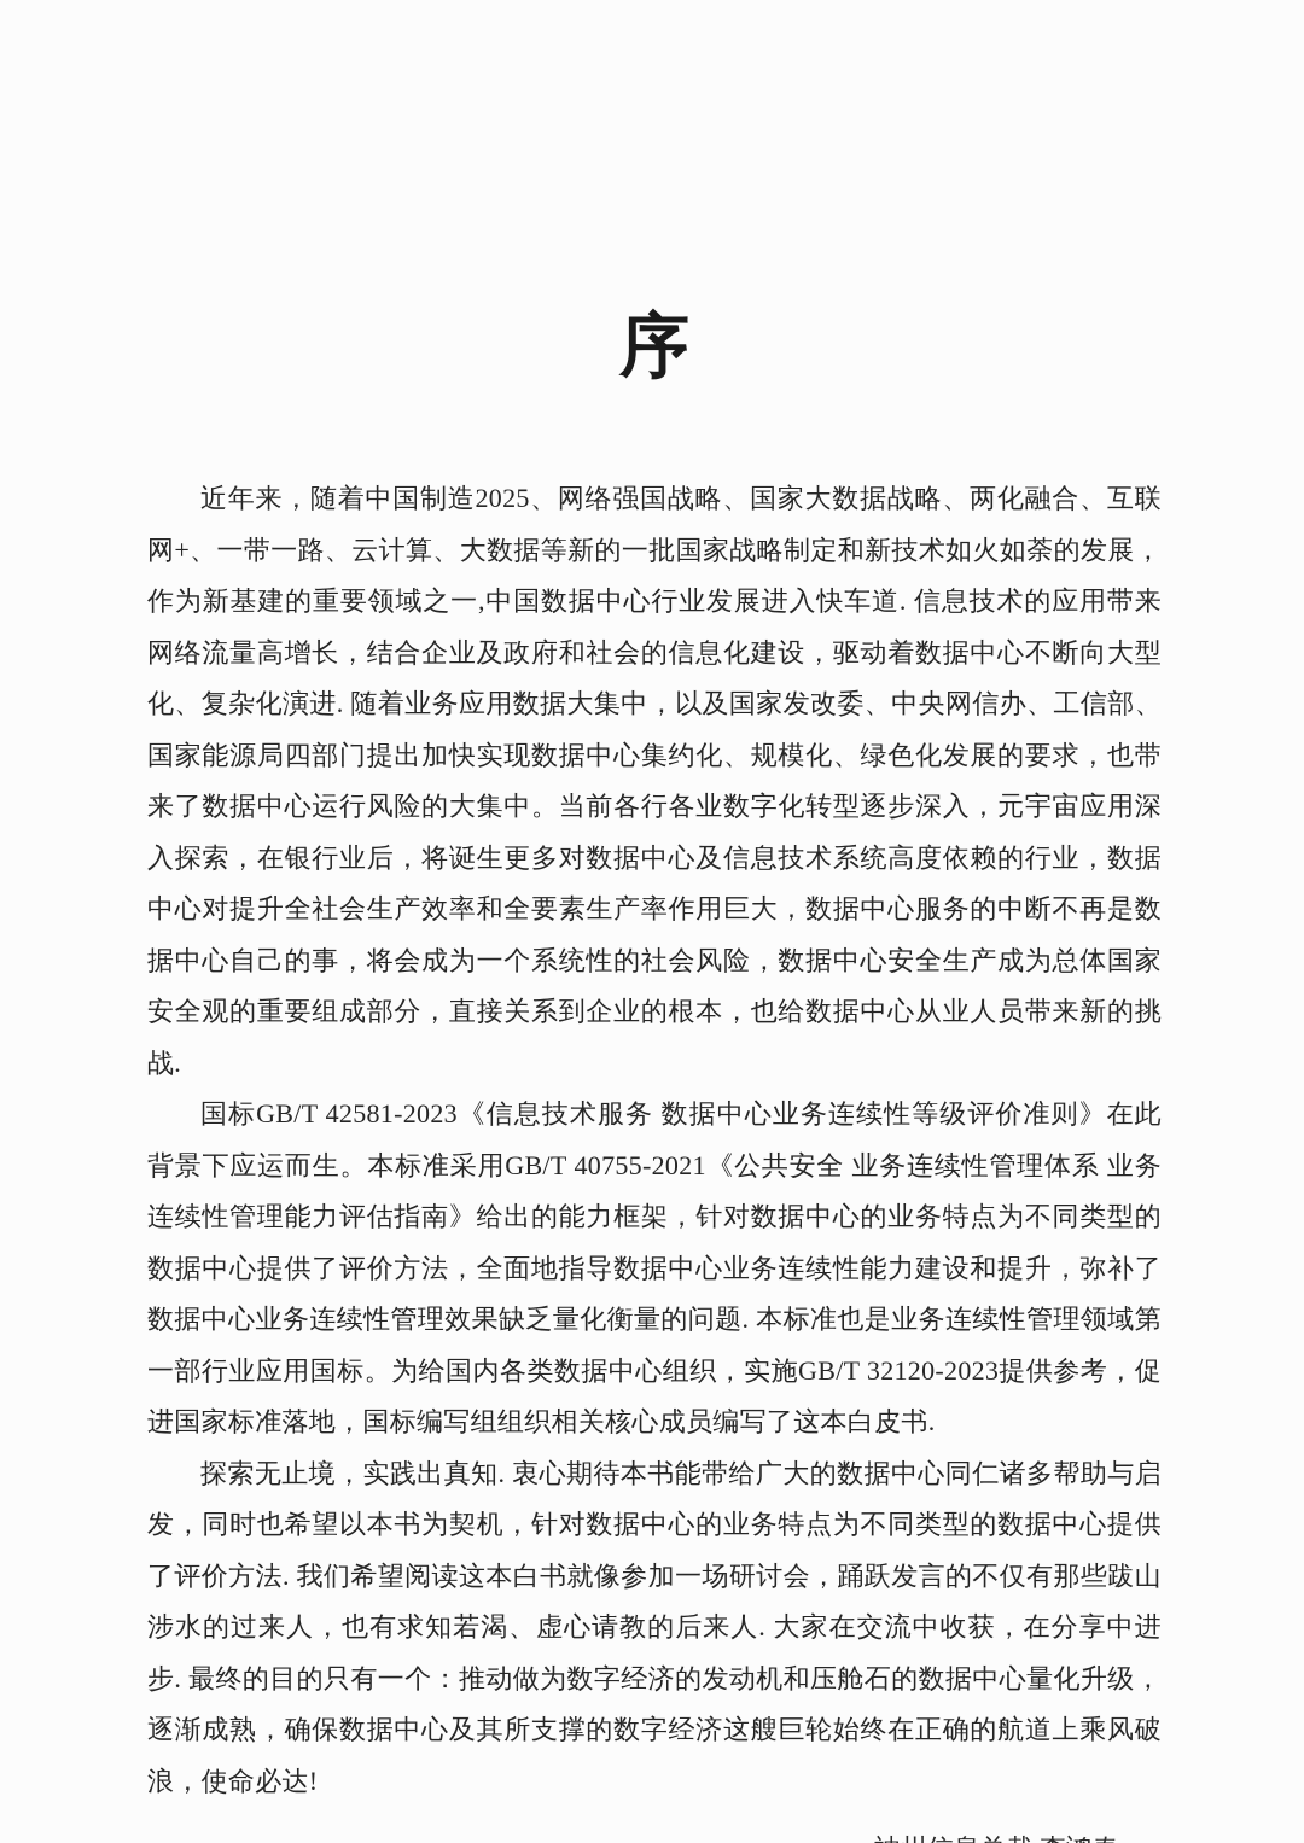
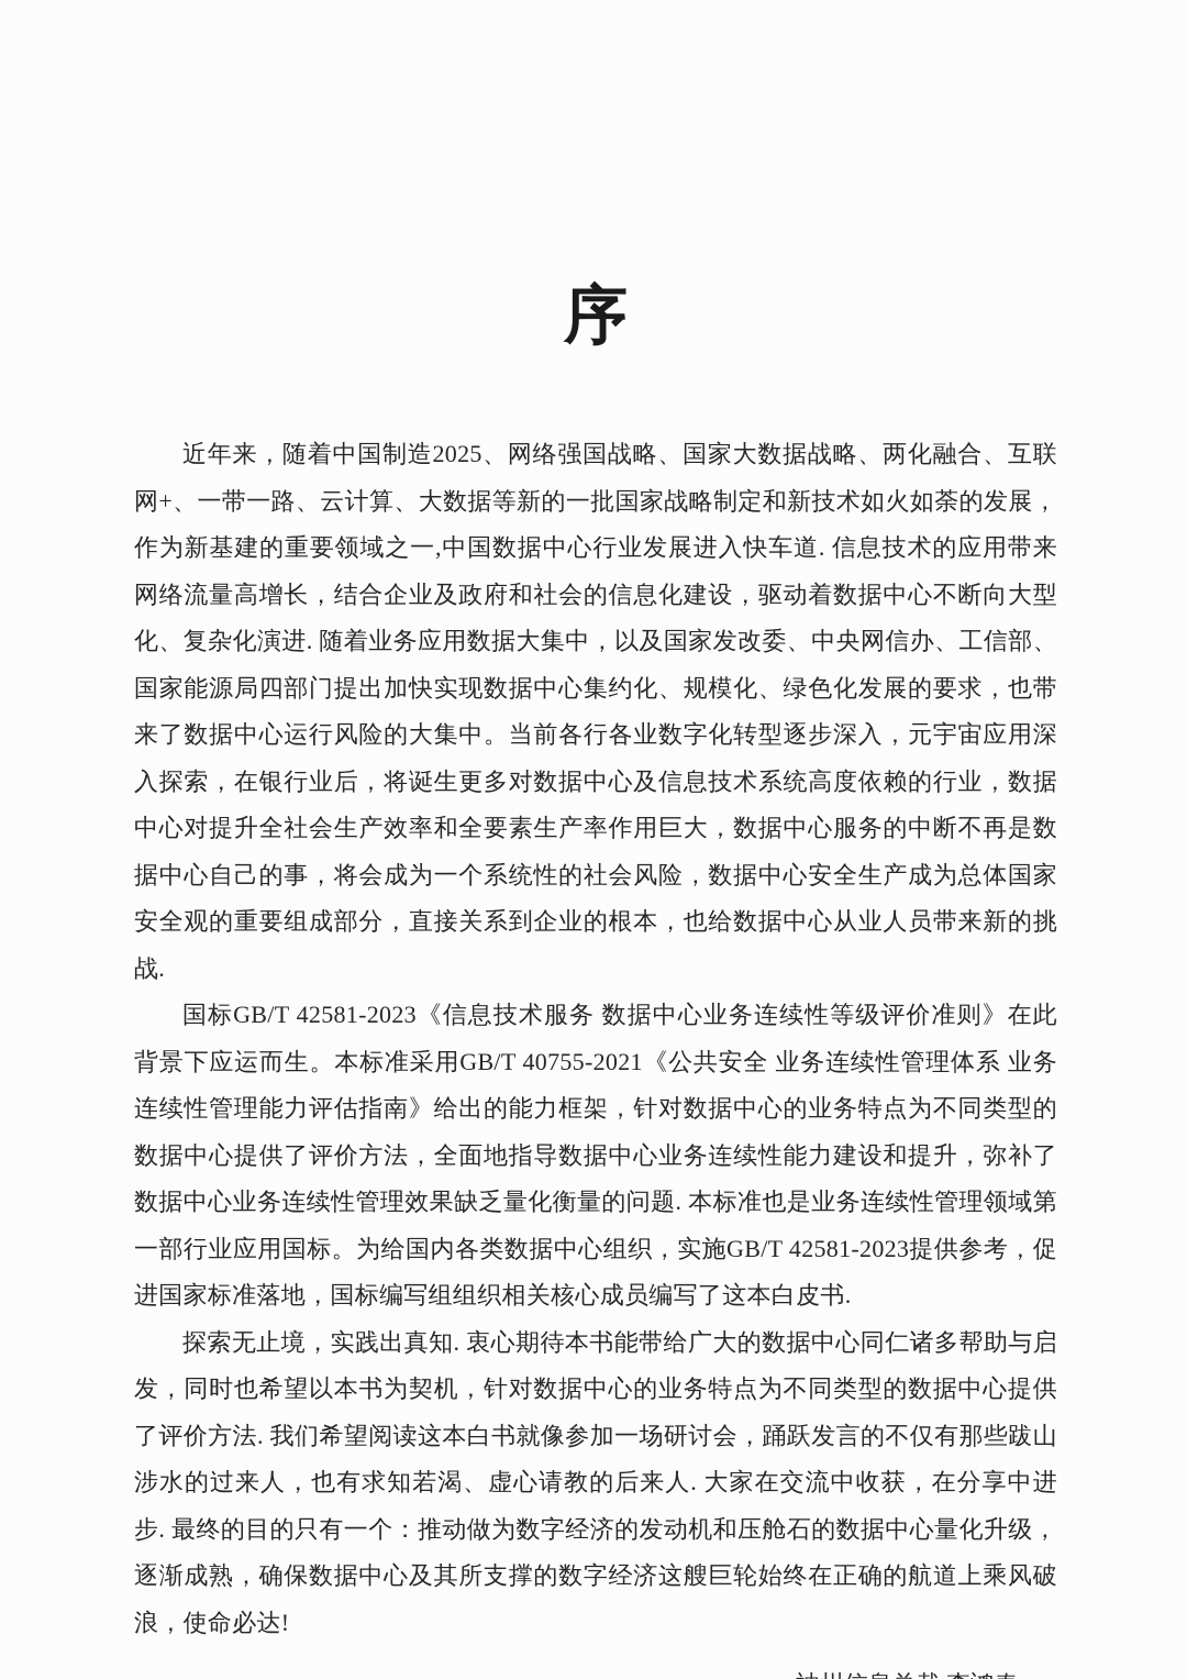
  序
  近年来，随着中国制造2025、网络强国战略、国家大数据战略、两化融合、互联网+、一带一路、云计算、大数据等新的一批国家战略制定和新技术如火如荼的发展，作为新基建的重要领域之一,中国数据中心行业发展进入快车道. 信息技术的应用带来网络流量高增长，结合企业及政府和社会的信息化建设，驱动着数据中心不断向大型化、复杂化演进. 随着业务应用数据大集中，以及国家发改委、中央网信办、工信部、国家能源局四部门提出加快实现数据中心集约化、规模化、绿色化发展的要求，也带来了数据中心运行风险的大集中。当前各行各业数字化转型逐步深入，元宇宙应用深入探索，在银行业后，将诞生更多对数据中心及信息技术系统高度依赖的行业，数据中心对提升全社会生产效率和全要素生产率作用巨大，数据中心服务的中断不再是数据中心自己的事，将会成为一个系统性的社会风险，数据中心安全生产成为总体国家安全观的重要组成部分，直接关系到企业的根本，也给数据中心从业人员带来新的挑战.
- 国标GB/T 42581-2023《信息技术服务 数据中心业务连续性等级评价准则》在此背景下应运而生。本标准采用GB/T 40755-2021《公共安全 业务连续性管理体系 业务连续性管理能力评估指南》给出的能力框架，针对数据中心的业务特点为不同类型的数据中心提供了评价方法，全面地指导数据中心业务连续性能力建设和提升，弥补了数据中心业务连续性管理效果缺乏量化衡量的问题. 本标准也是业务连续性管理领域第一部行业应用国标。为给国内各类数据中心组织，实施GB/T 32120-2023提供参考，促进国家标准落地，国标编写组组织相关核心成员编写了这本白皮书.
+ 国标GB/T 42581-2023《信息技术服务 数据中心业务连续性等级评价准则》在此背景下应运而生。本标准采用GB/T 40755-2021《公共安全 业务连续性管理体系 业务连续性管理能力评估指南》给出的能力框架，针对数据中心的业务特点为不同类型的数据中心提供了评价方法，全面地指导数据中心业务连续性能力建设和提升，弥补了数据中心业务连续性管理效果缺乏量化衡量的问题. 本标准也是业务连续性管理领域第一部行业应用国标。为给国内各类数据中心组织，实施GB/T 42581-2023提供参考，促进国家标准落地，国标编写组组织相关核心成员编写了这本白皮书.
  探索无止境，实践出真知. 衷心期待本书能带给广大的数据中心同仁诸多帮助与启发，同时也希望以本书为契机，针对数据中心的业务特点为不同类型的数据中心提供了评价方法. 我们希望阅读这本白书就像参加一场研讨会，踊跃发言的不仅有那些跋山涉水的过来人，也有求知若渴、虚心请教的后来人. 大家在交流中收获，在分享中进步. 最终的目的只有一个：推动做为数字经济的发动机和压舱石的数据中心量化升级，逐渐成熟，确保数据中心及其所支撑的数字经济这艘巨轮始终在正确的航道上乘风破浪，使命必达!
